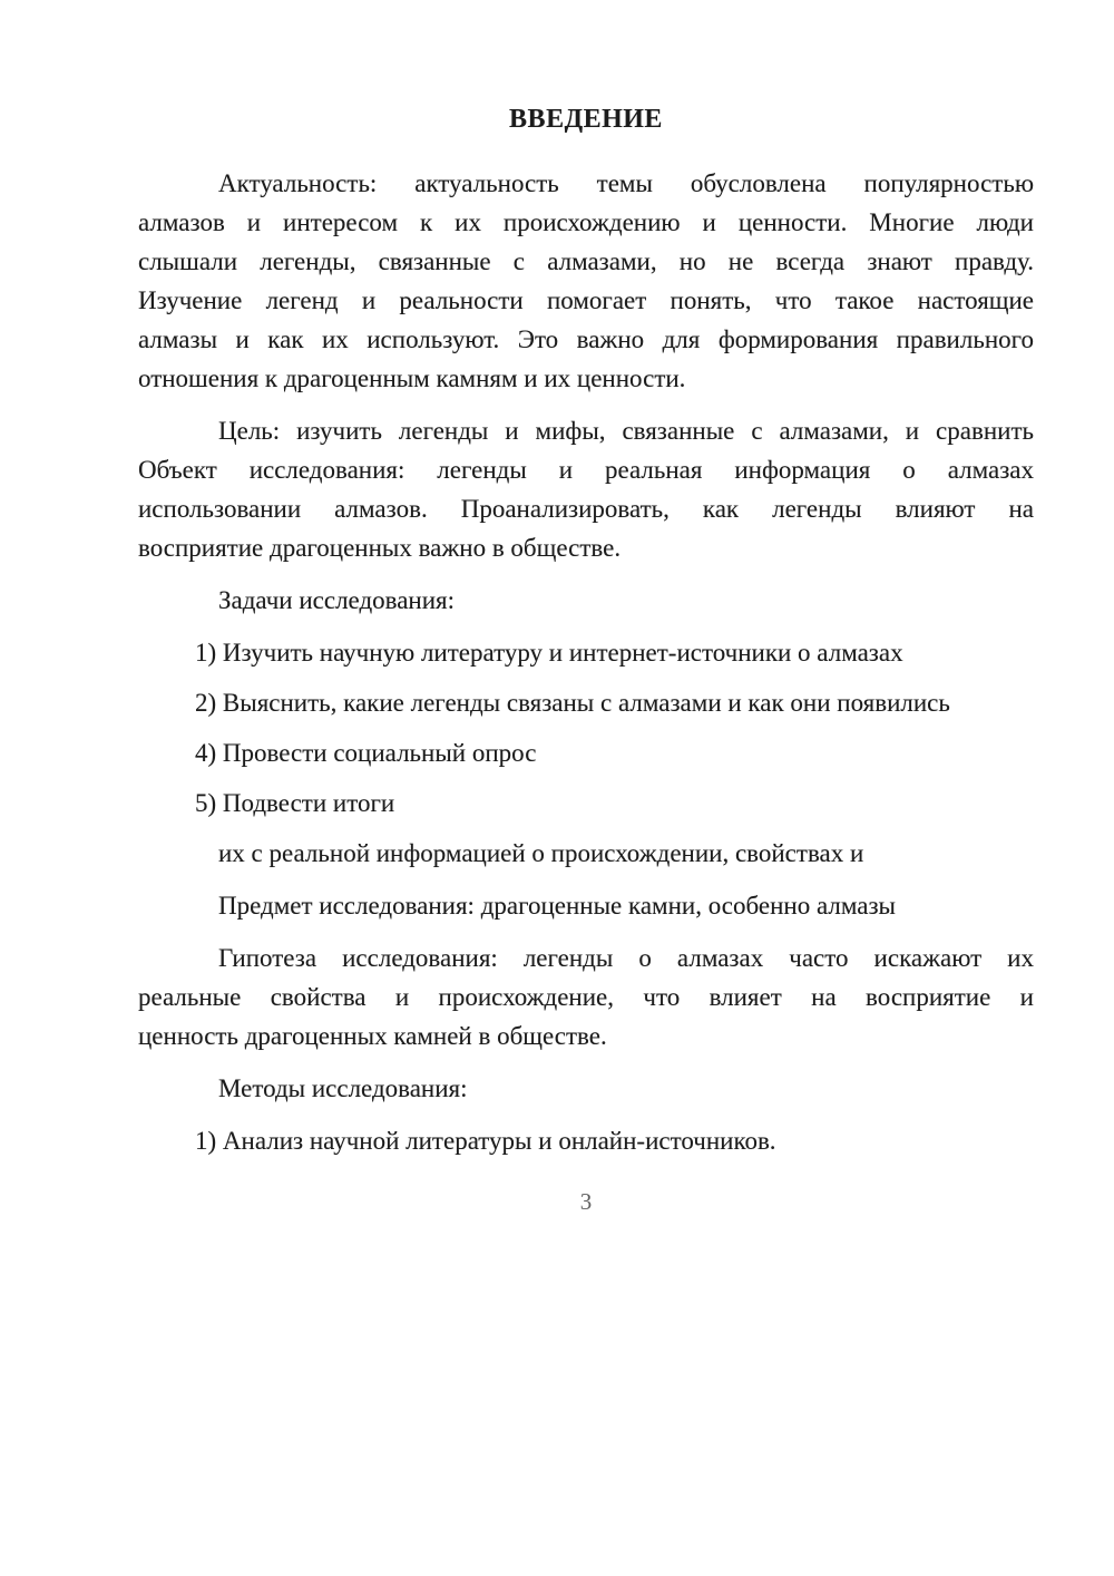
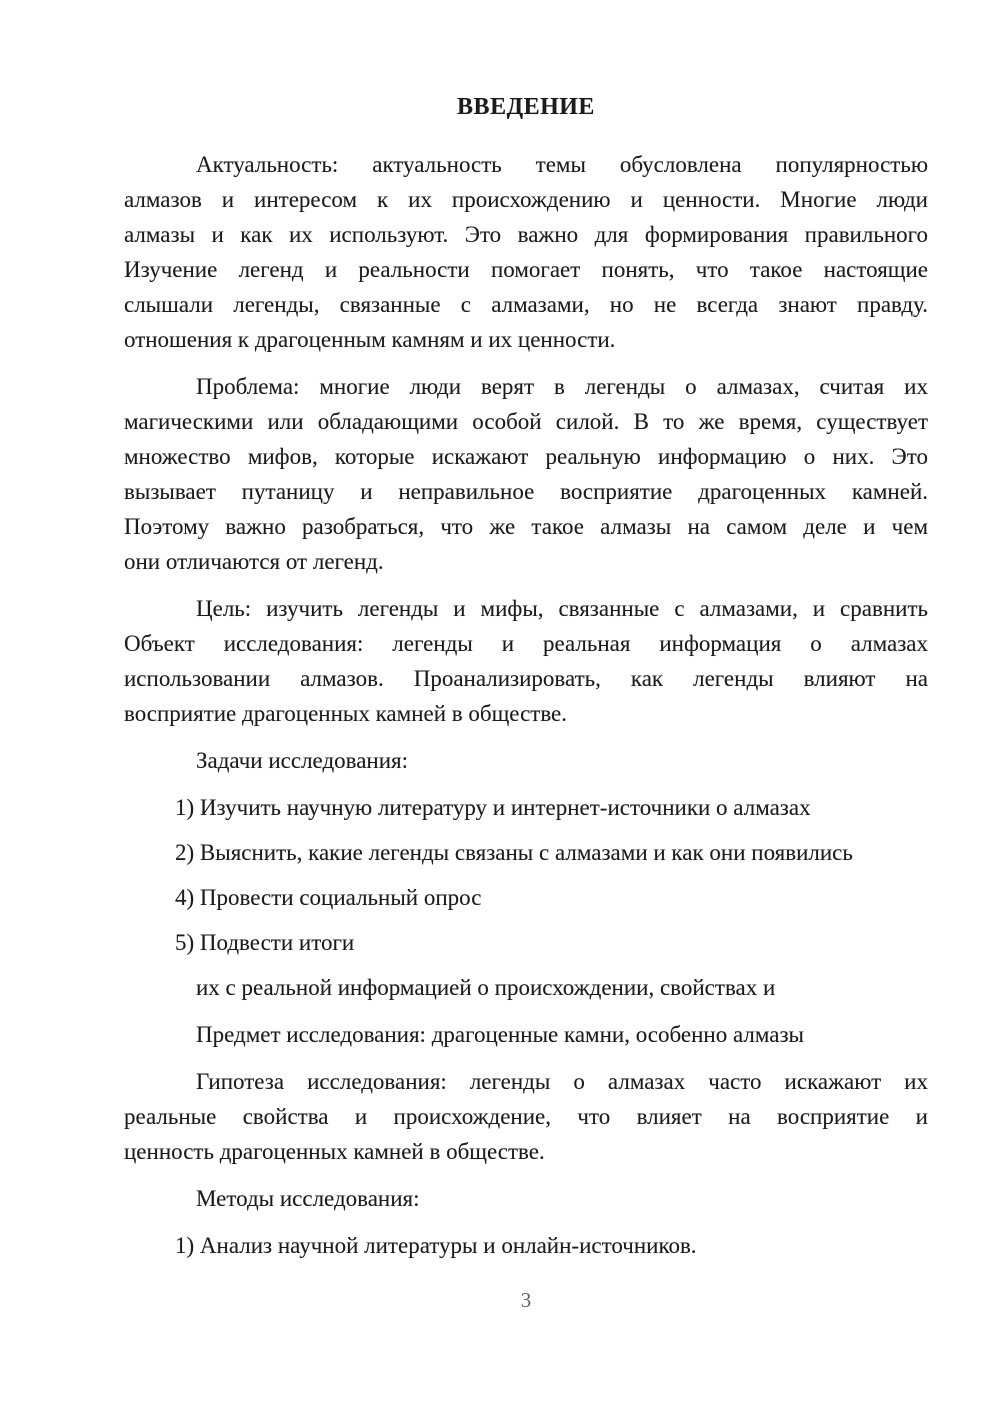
  ВВЕДЕНИЕ
  Актуальность: актуальность темы обусловлена популярностью
  алмазов и интересом к их происхождению и ценности. Многие люди
- слышали легенды, связанные с алмазами, но не всегда знают правду.
+ алмазы и как их используют. Это важно для формирования правильного
  Изучение легенд и реальности помогает понять, что такое настоящие
- алмазы и как их используют. Это важно для формирования правильного
+ слышали легенды, связанные с алмазами, но не всегда знают правду.
  отношения к драгоценным камням и их ценности.
+ Проблема: многие люди верят в легенды о алмазах, считая их
+ магическими или обладающими особой силой. В то же время, существует
+ множество мифов, которые искажают реальную информацию о них. Это
+ вызывает путаницу и неправильное восприятие драгоценных камней.
+ Поэтому важно разобраться, что же такое алмазы на самом деле и чем
+ они отличаются от легенд.
  Цель: изучить легенды и мифы, связанные с алмазами, и сравнить
  Объект исследования: легенды и реальная информация о алмазах
  использовании алмазов. Проанализировать, как легенды влияют на
- восприятие драгоценных важно в обществе.
+ восприятие драгоценных камней в обществе.
  Задачи исследования:
  1) Изучить научную литературу и интернет-источники о алмазах
  2) Выяснить, какие легенды связаны с алмазами и как они появились
  4) Провести социальный опрос
  5) Подвести итоги
  их с реальной информацией о происхождении, свойствах и
  Предмет исследования: драгоценные камни, особенно алмазы
  Гипотеза исследования: легенды о алмазах часто искажают их
  реальные свойства и происхождение, что влияет на восприятие и
  ценность драгоценных камней в обществе.
  Методы исследования:
  1) Анализ научной литературы и онлайн-источников.
  3
